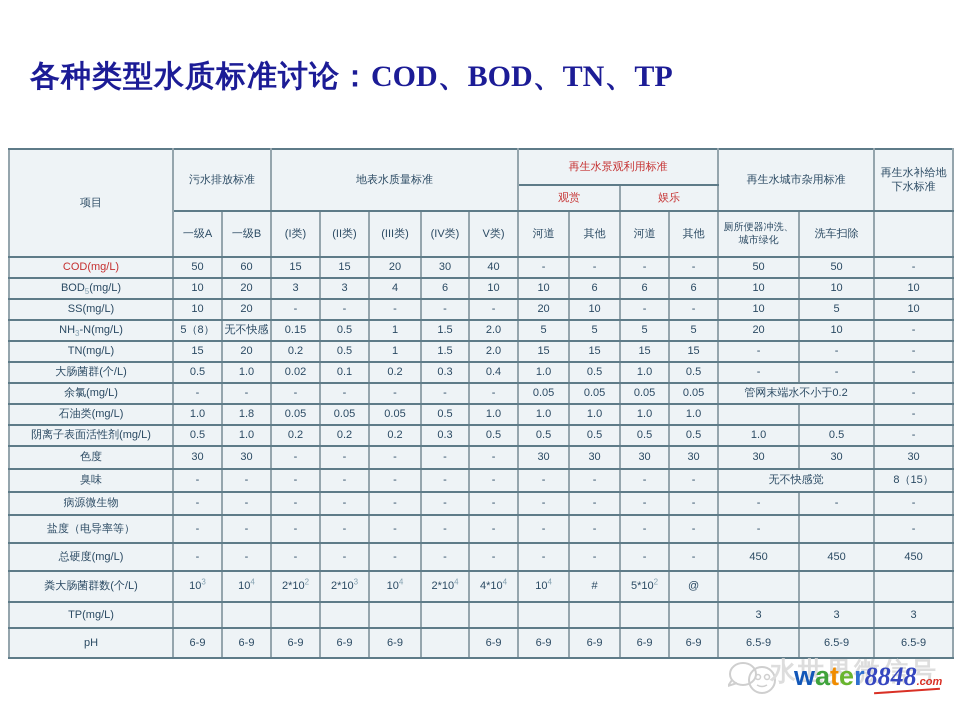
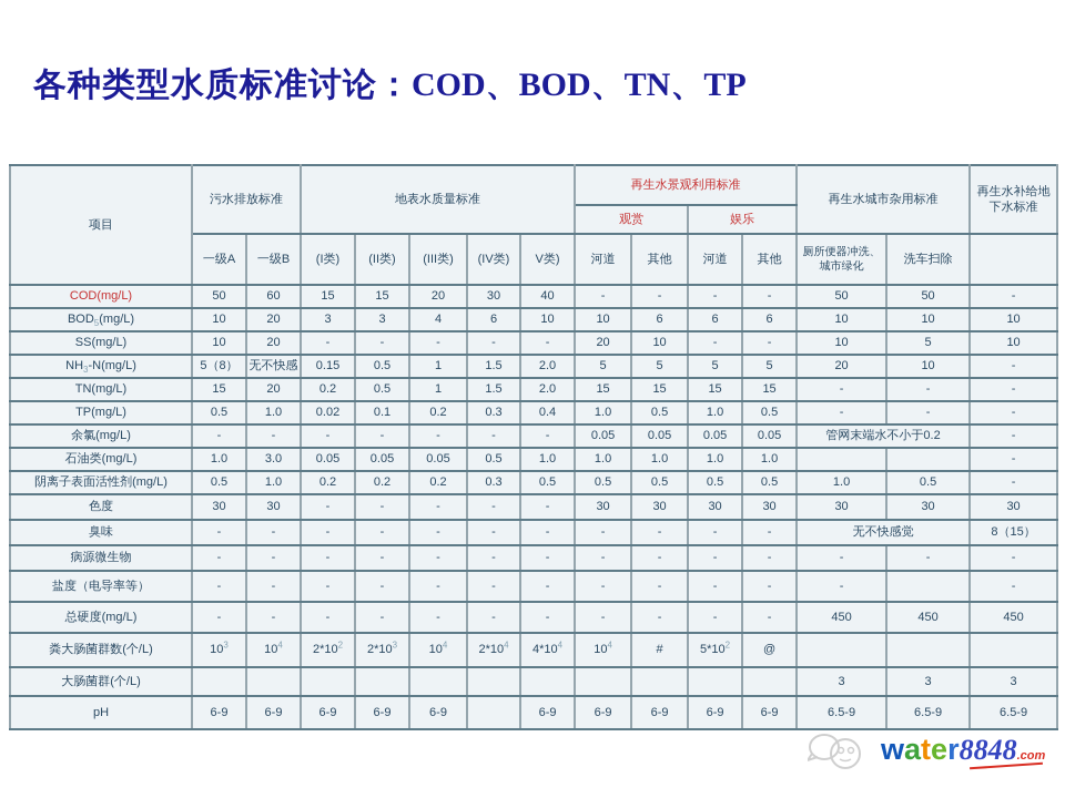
  各种类型水质标准讨论：COD、BOD、TN、TP
  项目	污水排放标准	地表水质量标准	再生水景观利用标准	再生水城市杂用标准	再生水补给地下水标准
  观赏	娱乐
  一级A	一级B	(I类)	(II类)	(III类)	(IV类)	V类)	河道	其他	河道	其他	厕所便器冲洗、城市绿化	洗车扫除
  COD(mg/L)	50	60	15	15	20	30	40	-	-	-	-	50	50	-
  BOD5(mg/L)	10	20	3	3	4	6	10	10	6	6	6	10	10	10
  SS(mg/L)	10	20	-	-	-	-	-	20	10	-	-	10	5	10
  NH3-N(mg/L)	5（8）	无不快感	0.15	0.5	1	1.5	2.0	5	5	5	5	20	10	-
  TN(mg/L)	15	20	0.2	0.5	1	1.5	2.0	15	15	15	15	-	-	-
- 大肠菌群(个/L)	0.5	1.0	0.02	0.1	0.2	0.3	0.4	1.0	0.5	1.0	0.5	-	-	-
+ TP(mg/L)	0.5	1.0	0.02	0.1	0.2	0.3	0.4	1.0	0.5	1.0	0.5	-	-	-
  余氯(mg/L)	-	-	-	-	-	-	-	0.05	0.05	0.05	0.05	管网末端水不小于0.2	-
- 石油类(mg/L)	1.0	1.8	0.05	0.05	0.05	0.5	1.0	1.0	1.0	1.0	1.0			-
+ 石油类(mg/L)	1.0	3.0	0.05	0.05	0.05	0.5	1.0	1.0	1.0	1.0	1.0			-
  阴离子表面活性剂(mg/L)	0.5	1.0	0.2	0.2	0.2	0.3	0.5	0.5	0.5	0.5	0.5	1.0	0.5	-
  色度	30	30	-	-	-	-	-	30	30	30	30	30	30	30
  臭味	-	-	-	-	-	-	-	-	-	-	-	无不快感觉	8（15）
  病源微生物	-	-	-	-	-	-	-	-	-	-	-	-	-	-
  盐度（电导率等）	-	-	-	-	-	-	-	-	-	-	-	-		-
  总硬度(mg/L)	-	-	-	-	-	-	-	-	-	-	-	450	450	450
  粪大肠菌群数(个/L)	103	104	2*102	2*103	104	2*104	4*104	104	#	5*102	@
- TP(mg/L)												3	3	3
+ 大肠菌群(个/L)												3	3	3
  pH	6-9	6-9	6-9	6-9	6-9		6-9	6-9	6-9	6-9	6-9	6.5-9	6.5-9	6.5-9
- 水世界微信号
  water8848.com
